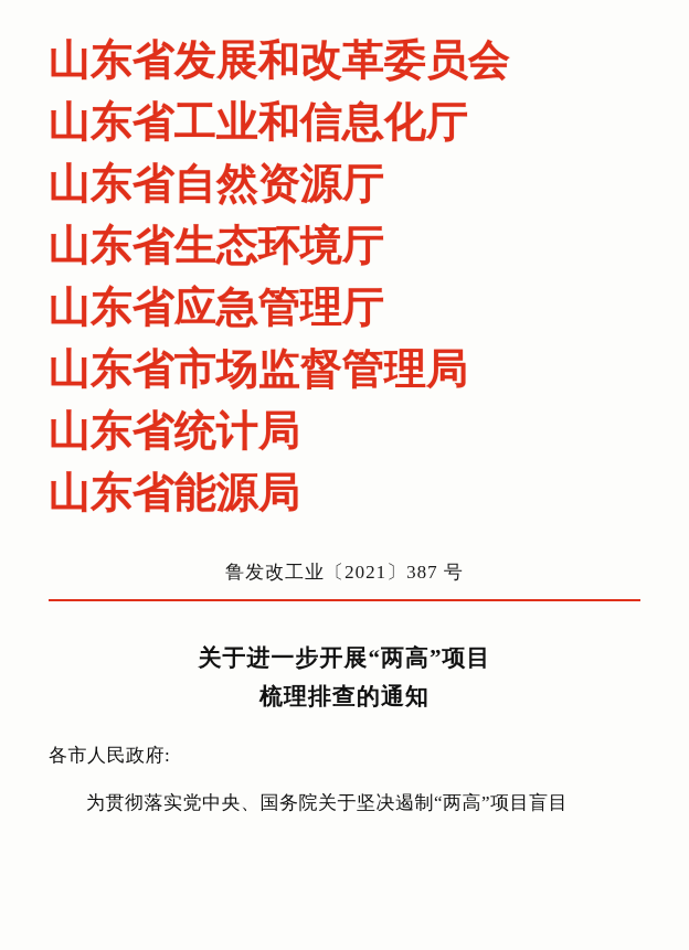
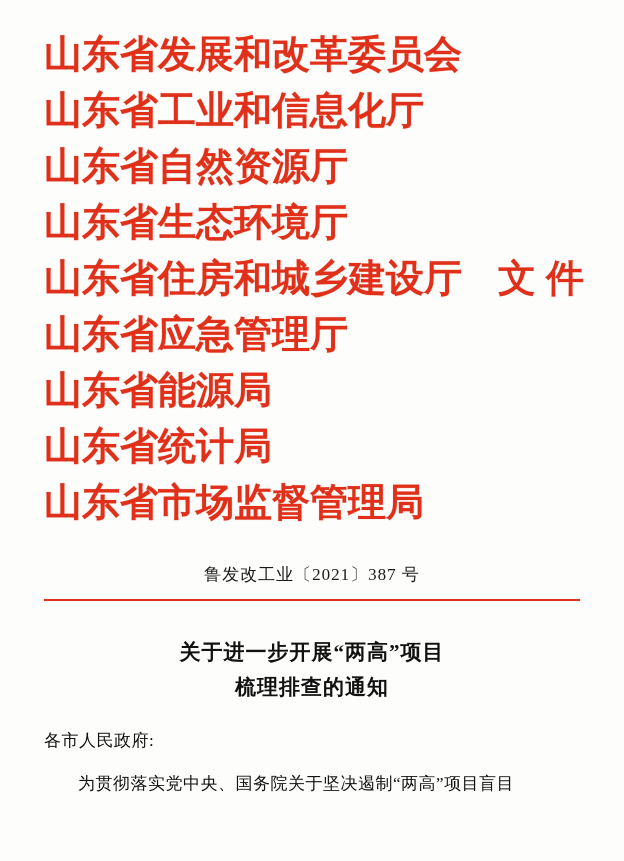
  山东省发展和改革委员会
  山东省工业和信息化厅
  山东省自然资源厅
  山东省生态环境厅
+ 山东省住房和城乡建设厅
+ 文件
  山东省应急管理厅
- 山东省市场监督管理局
+ 山东省能源局
  山东省统计局
- 山东省能源局
+ 山东省市场监督管理局
  鲁发改工业〔2021〕387 号
  关于进一步开展“两高”项目
  梳理排查的通知
  各市人民政府:
  为贯彻落实党中央、国务院关于坚决遏制“两高”项目盲目
